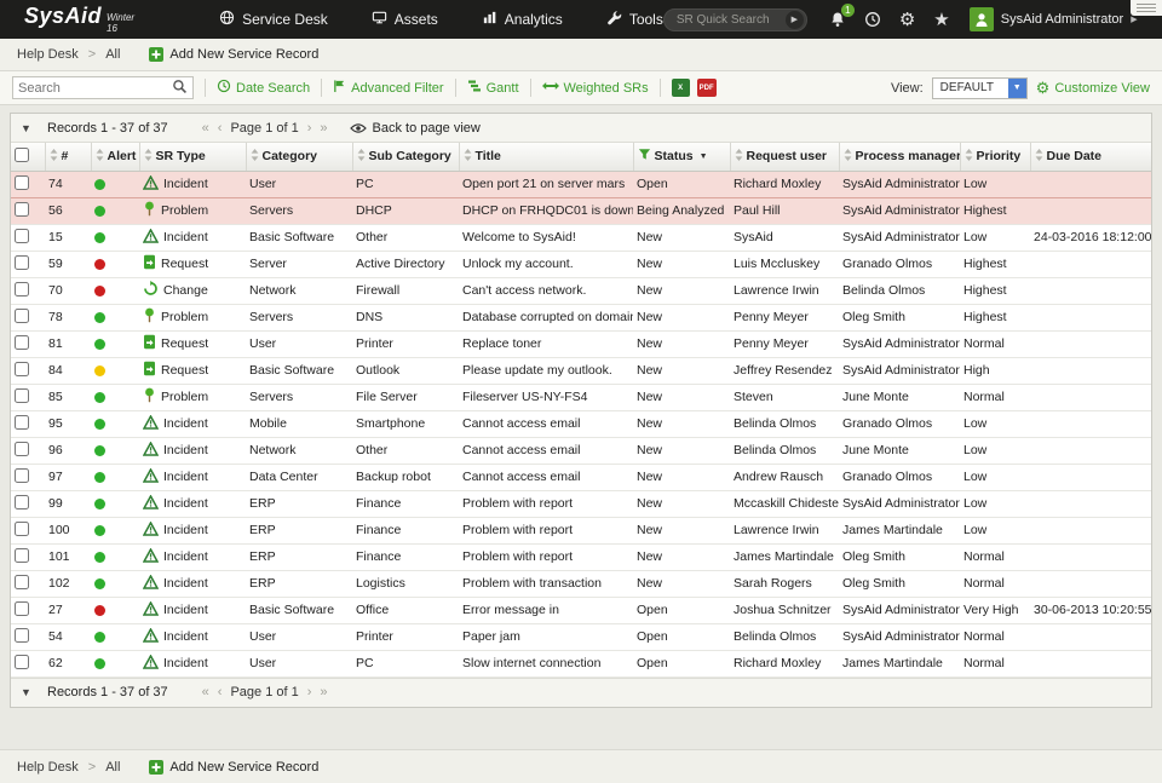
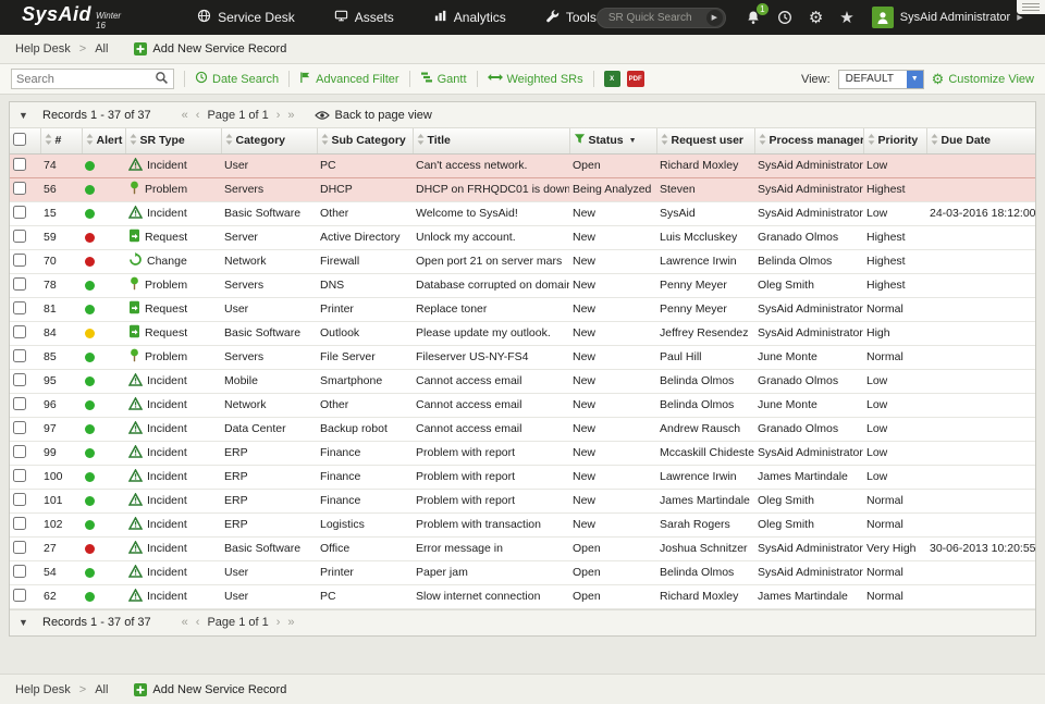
  SysAid
  Winter 16
  Service Desk
  Assets
  Analytics
  Tools
  SR Quick Search
  1
  ⚙
  ★
  SysAid Administrator
  Help Desk
  >
  All
  Add New Service Record
  Search
  Date Search
  Advanced Filter
  Gantt
  Weighted SRs
  View:
  DEFAULT
  ⚙
  Customize View
  ▼
  Records 1 - 37 of 37
  «
  ‹
  Page 1 of 1
  ›
  »
  Back to page view
  	#	Alert	SR Type	Category	Sub Category	Title	Status	Request user	Process manager	Priority	Due Date
- 	74		Incident	User	PC	Open port 21 on server mars	Open	Richard Moxley	SysAid Administrator	Low
+ 	74		Incident	User	PC	Can't access network.	Open	Richard Moxley	SysAid Administrator	Low
- 	56		Problem	Servers	DHCP	DHCP on FRHQDC01 is down	Being Analyzed	Paul Hill	SysAid Administrator	Highest
+ 	56		Problem	Servers	DHCP	DHCP on FRHQDC01 is down	Being Analyzed	Steven	SysAid Administrator	Highest
  	15		Incident	Basic Software	Other	Welcome to SysAid!	New	SysAid	SysAid Administrator	Low	24-03-2016 18:12:00
  	59		Request	Server	Active Directory	Unlock my account.	New	Luis Mccluskey	Granado Olmos	Highest
- 	70		Change	Network	Firewall	Can't access network.	New	Lawrence Irwin	Belinda Olmos	Highest
+ 	70		Change	Network	Firewall	Open port 21 on server mars	New	Lawrence Irwin	Belinda Olmos	Highest
  	78		Problem	Servers	DNS	Database corrupted on domai	New	Penny Meyer	Oleg Smith	Highest
  	81		Request	User	Printer	Replace toner	New	Penny Meyer	SysAid Administrator	Normal
  	84		Request	Basic Software	Outlook	Please update my outlook.	New	Jeffrey Resendez	SysAid Administrator	High
- 	85		Problem	Servers	File Server	Fileserver US-NY-FS4	New	Steven	June Monte	Normal
+ 	85		Problem	Servers	File Server	Fileserver US-NY-FS4	New	Paul Hill	June Monte	Normal
  	95		Incident	Mobile	Smartphone	Cannot access email	New	Belinda Olmos	Granado Olmos	Low
  	96		Incident	Network	Other	Cannot access email	New	Belinda Olmos	June Monte	Low
  	97		Incident	Data Center	Backup robot	Cannot access email	New	Andrew Rausch	Granado Olmos	Low
  	99		Incident	ERP	Finance	Problem with report	New	Mccaskill Chideste	SysAid Administrator	Low
  	100		Incident	ERP	Finance	Problem with report	New	Lawrence Irwin	James Martindale	Low
  	101		Incident	ERP	Finance	Problem with report	New	James Martindale	Oleg Smith	Normal
  	102		Incident	ERP	Logistics	Problem with transaction	New	Sarah Rogers	Oleg Smith	Normal
  	27		Incident	Basic Software	Office	Error message in	Open	Joshua Schnitzer	SysAid Administrator	Very High	30-06-2013 10:20:55
  	54		Incident	User	Printer	Paper jam	Open	Belinda Olmos	SysAid Administrator	Normal
  	62		Incident	User	PC	Slow internet connection	Open	Richard Moxley	James Martindale	Normal
  ▼
  Records 1 - 37 of 37
  «
  ‹
  Page 1 of 1
  ›
  »
  Help Desk
  >
  All
  Add New Service Record
